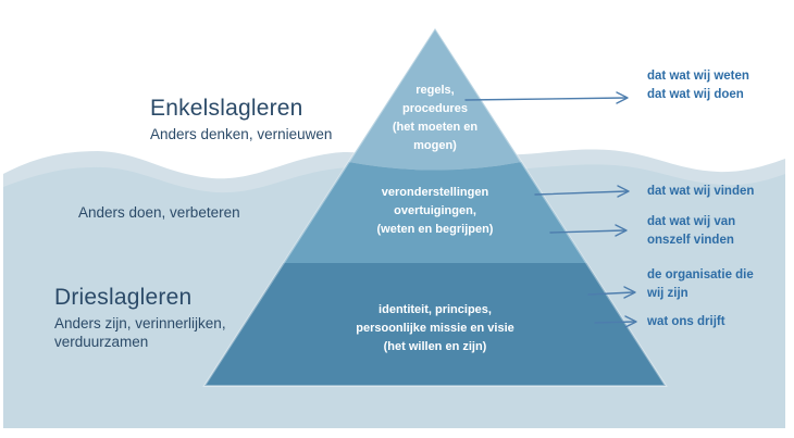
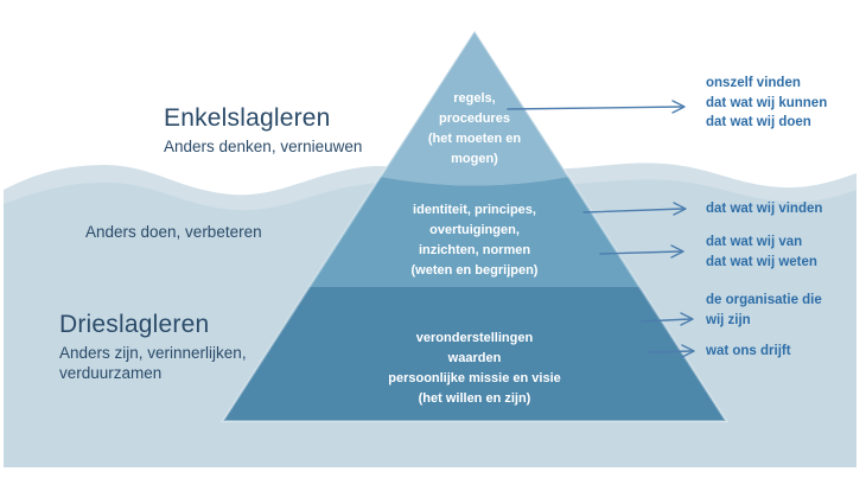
  Enkelslagleren
  Anders denken, vernieuwen
  Anders doen, verbeteren
  Drieslagleren
  Anders zijn, verinnerlijken, verduurzamen
  regels,
  procedures
  (het moeten en
  mogen)
- veronderstellingen
+ identiteit, principes,
  overtuigingen,
+ inzichten, normen
  (weten en begrijpen)
- identiteit, principes,
+ veronderstellingen
+ waarden
  persoonlijke missie en visie
  (het willen en zijn)
- dat wat wij weten
+ onszelf vinden
+ dat wat wij kunnen
  dat wat wij doen
  dat wat wij vinden
  dat wat wij van
- onszelf vinden
+ dat wat wij weten
  de organisatie die
  wij zijn
  wat ons drijft
